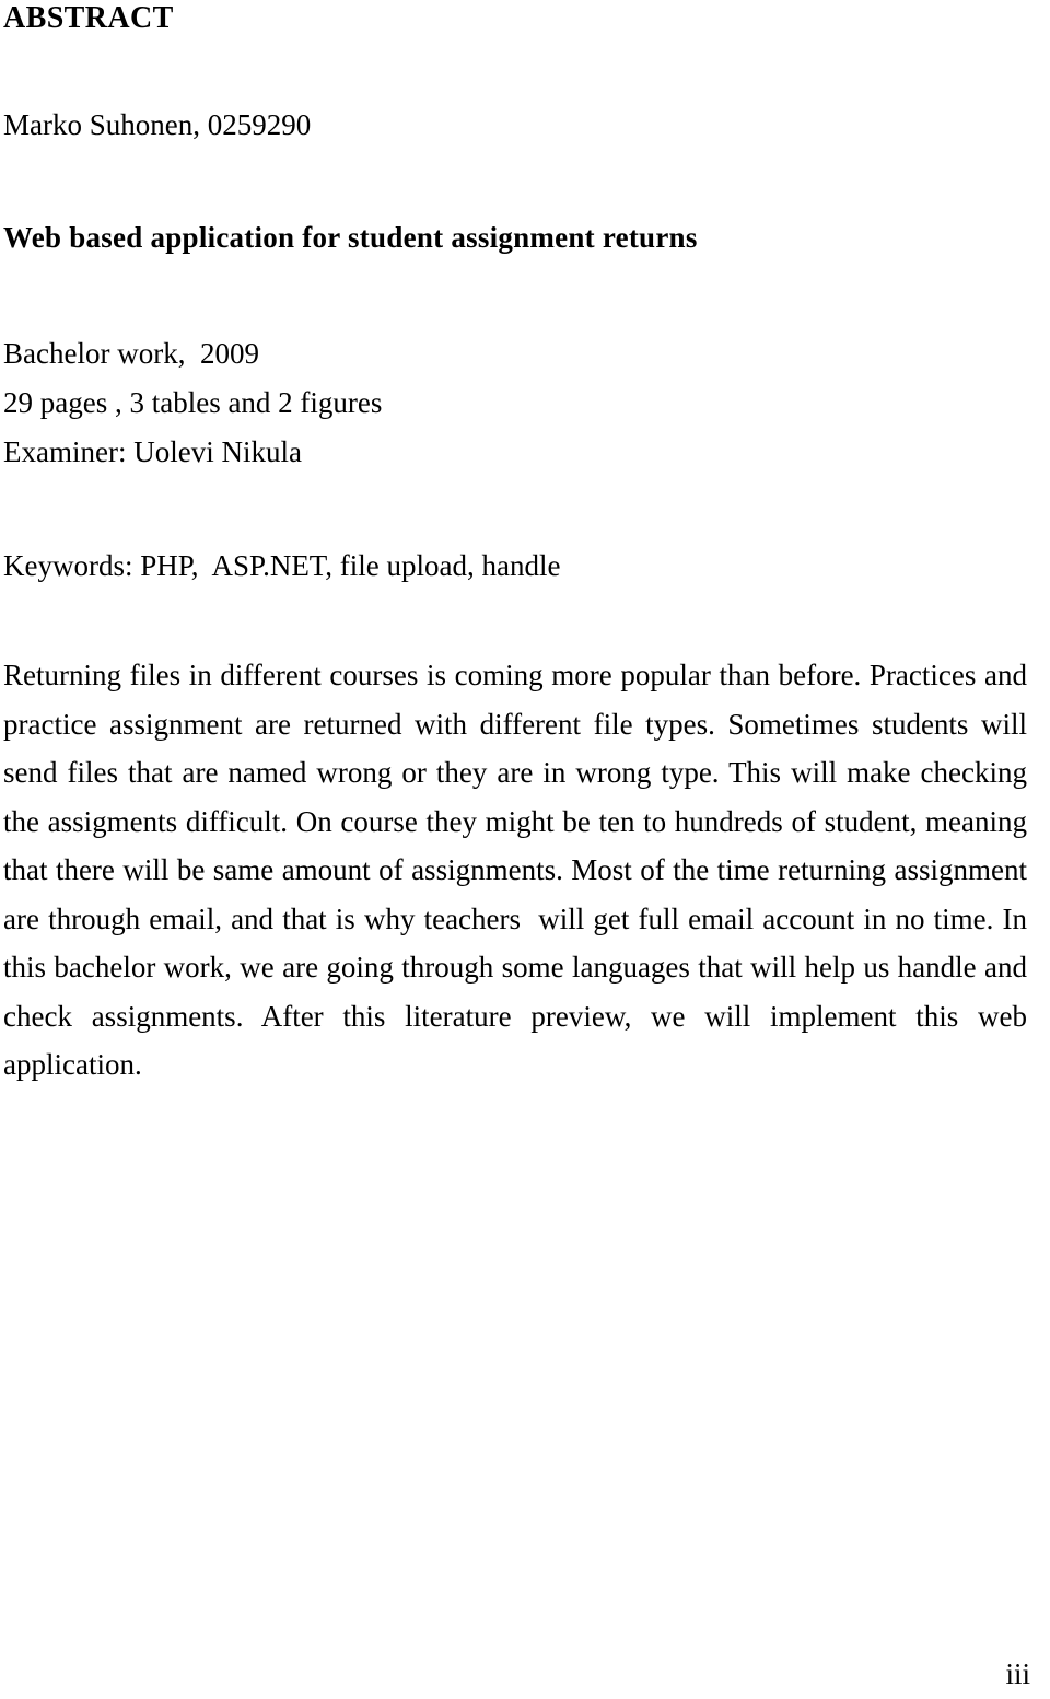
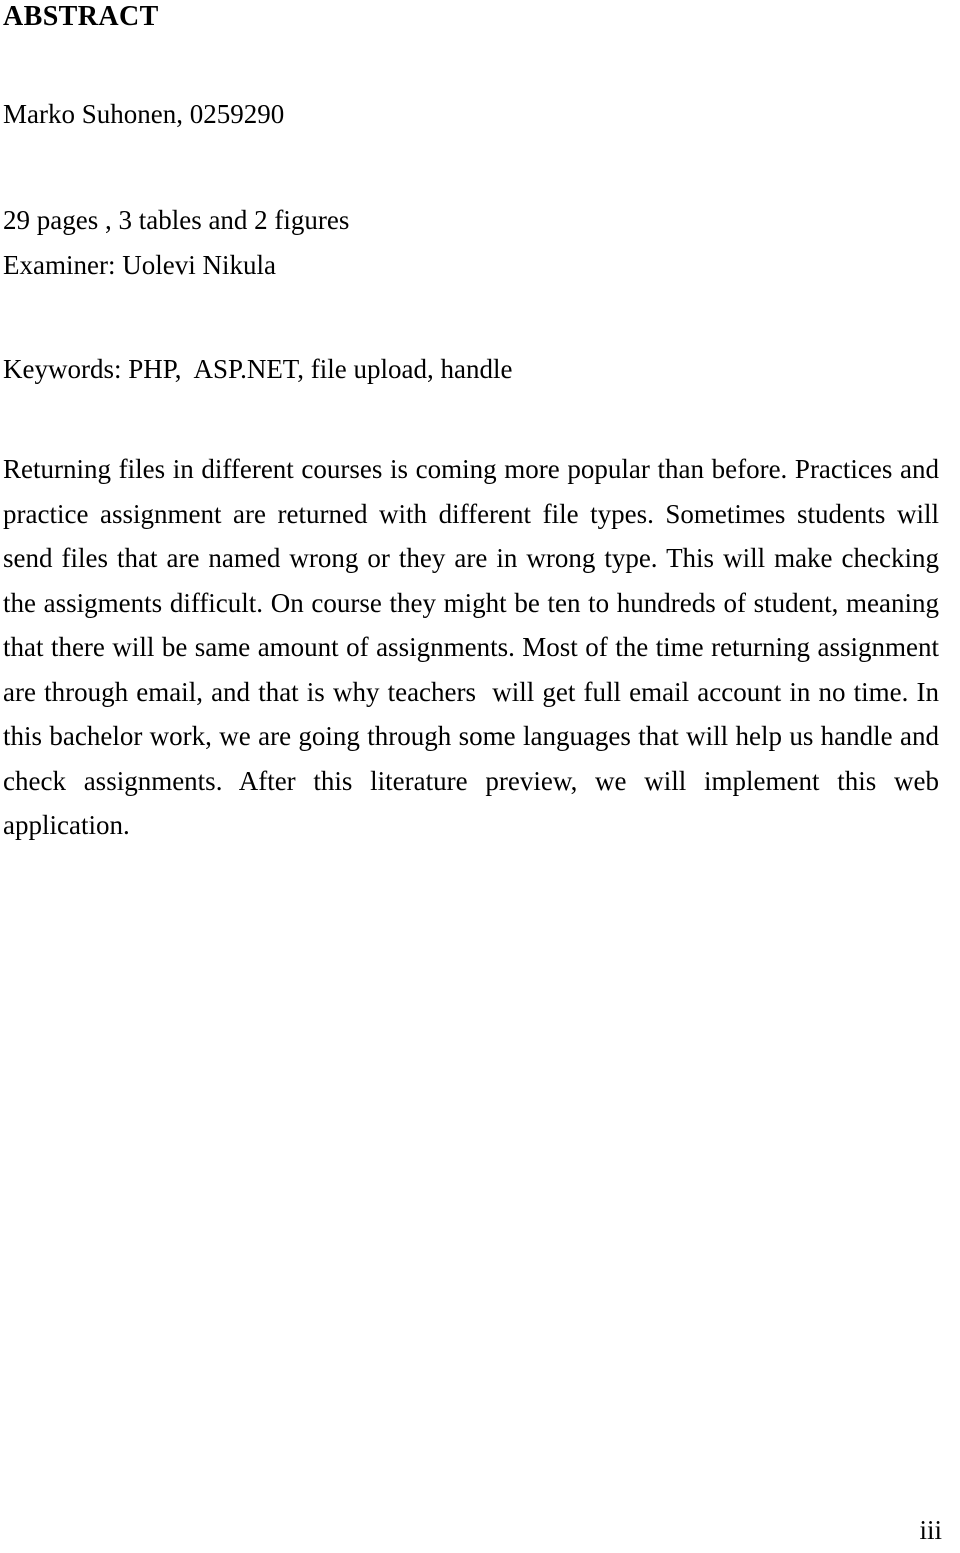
  ABSTRACT
  Marko Suhonen, 0259290
- Web based application for student assignment returns
- Bachelor work, 2009
  29 pages , 3 tables and 2 figures
  Examiner: Uolevi Nikula
  Keywords: PHP, ASP.NET, file upload, handle
  Returning files in different courses is coming more popular than before. Practices and practice assignment are returned with different file types. Sometimes students will send files that are named wrong or they are in wrong type. This will make checking the assigments difficult. On course they might be ten to hundreds of student, meaning that there will be same amount of assignments. Most of the time returning assignment are through email, and that is why teachers will get full email account in no time. In this bachelor work, we are going through some languages that will help us handle and check assignments. After this literature preview, we will implement this web application.
  iii
